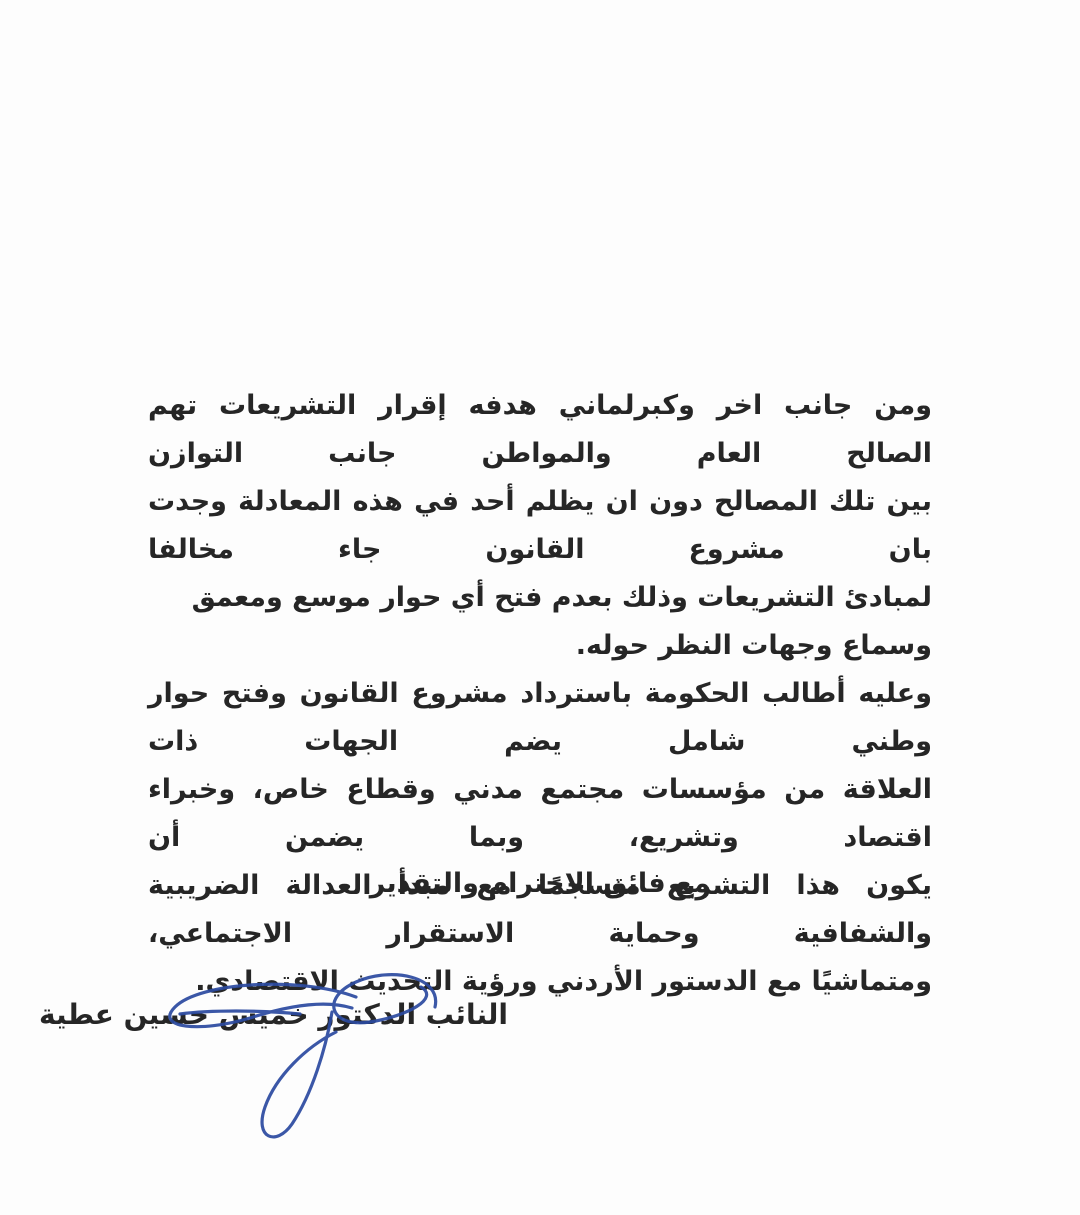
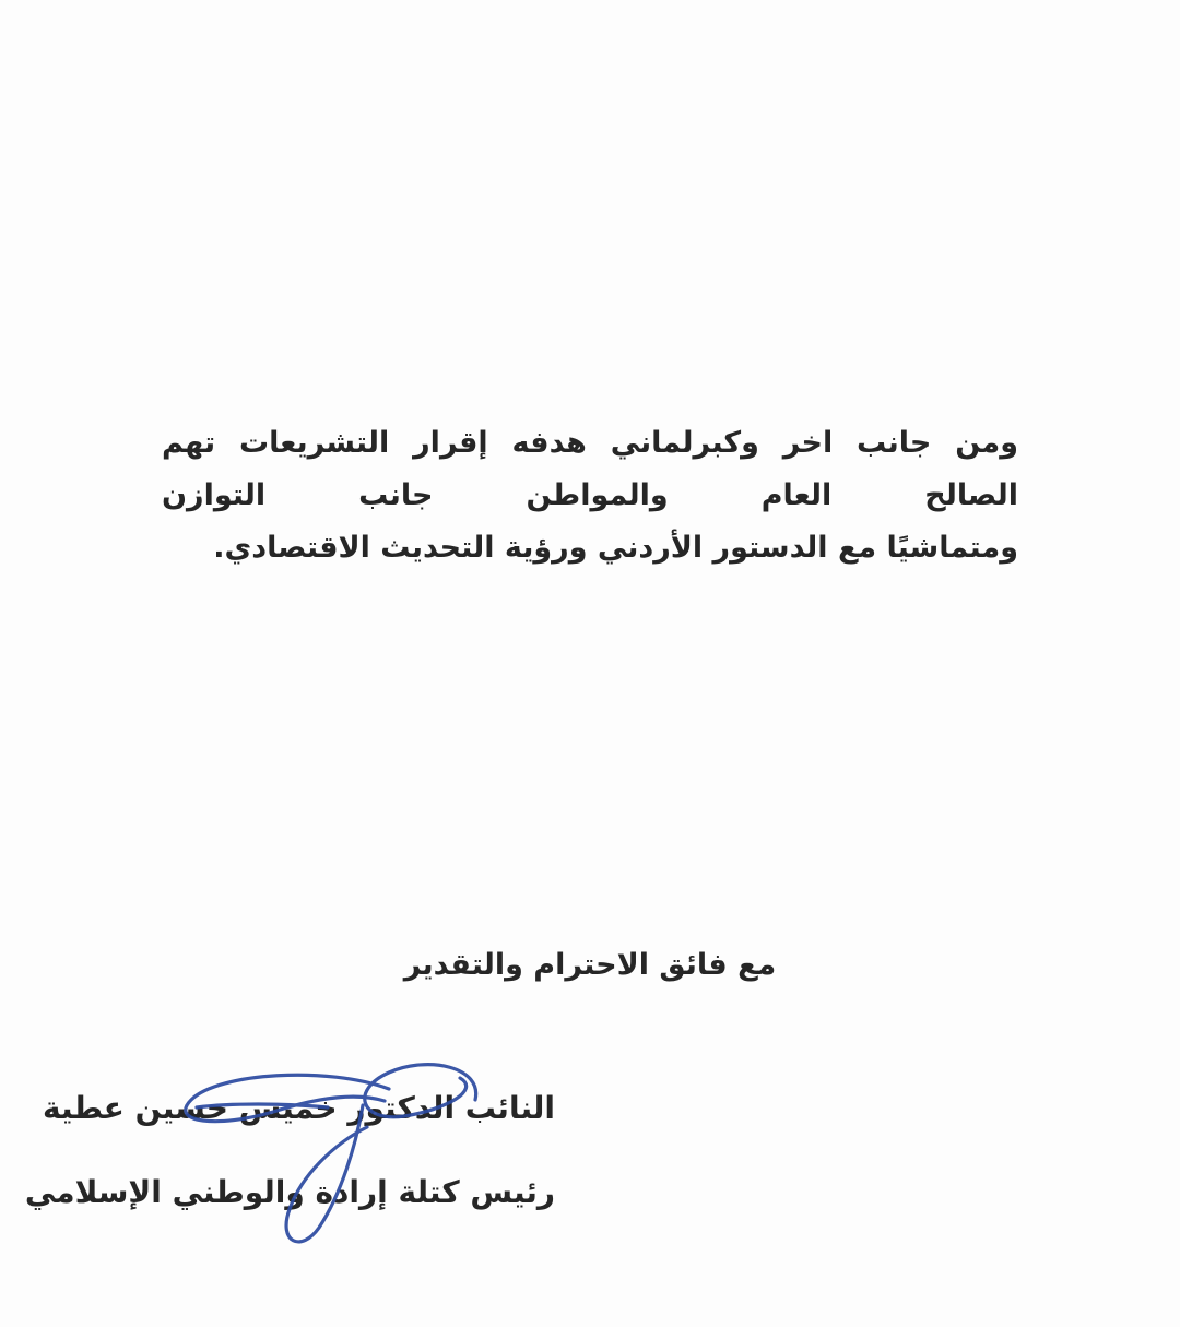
  ومن جانب اخر وكبرلماني هدفه إقرار التشريعات تهم الصالح العام والمواطن جانب التوازن
- بين تلك المصالح دون ان يظلم أحد في هذه المعادلة وجدت بان مشروع القانون جاء مخالفا
- لمبادئ التشريعات وذلك بعدم فتح أي حوار موسع ومعمق وسماع وجهات النظر حوله.
- وعليه أطالب الحكومة باسترداد مشروع القانون وفتح حوار وطني شامل يضم الجهات ذات
- العلاقة من مؤسسات مجتمع مدني وقطاع خاص، وخبراء اقتصاد وتشريع، وبما يضمن أن
- يكون هذا التشريع منسجمًا مع مبدأ العدالة الضريبية والشفافية وحماية الاستقرار الاجتماعي،
  ومتماشيًا مع الدستور الأردني ورؤية التحديث الاقتصادي.
  مع فائق الاحترام والتقدير
  النائب ادكتورمس حسين عطية
+ رئيس كتلة إرادة والوطني الإسلامي
